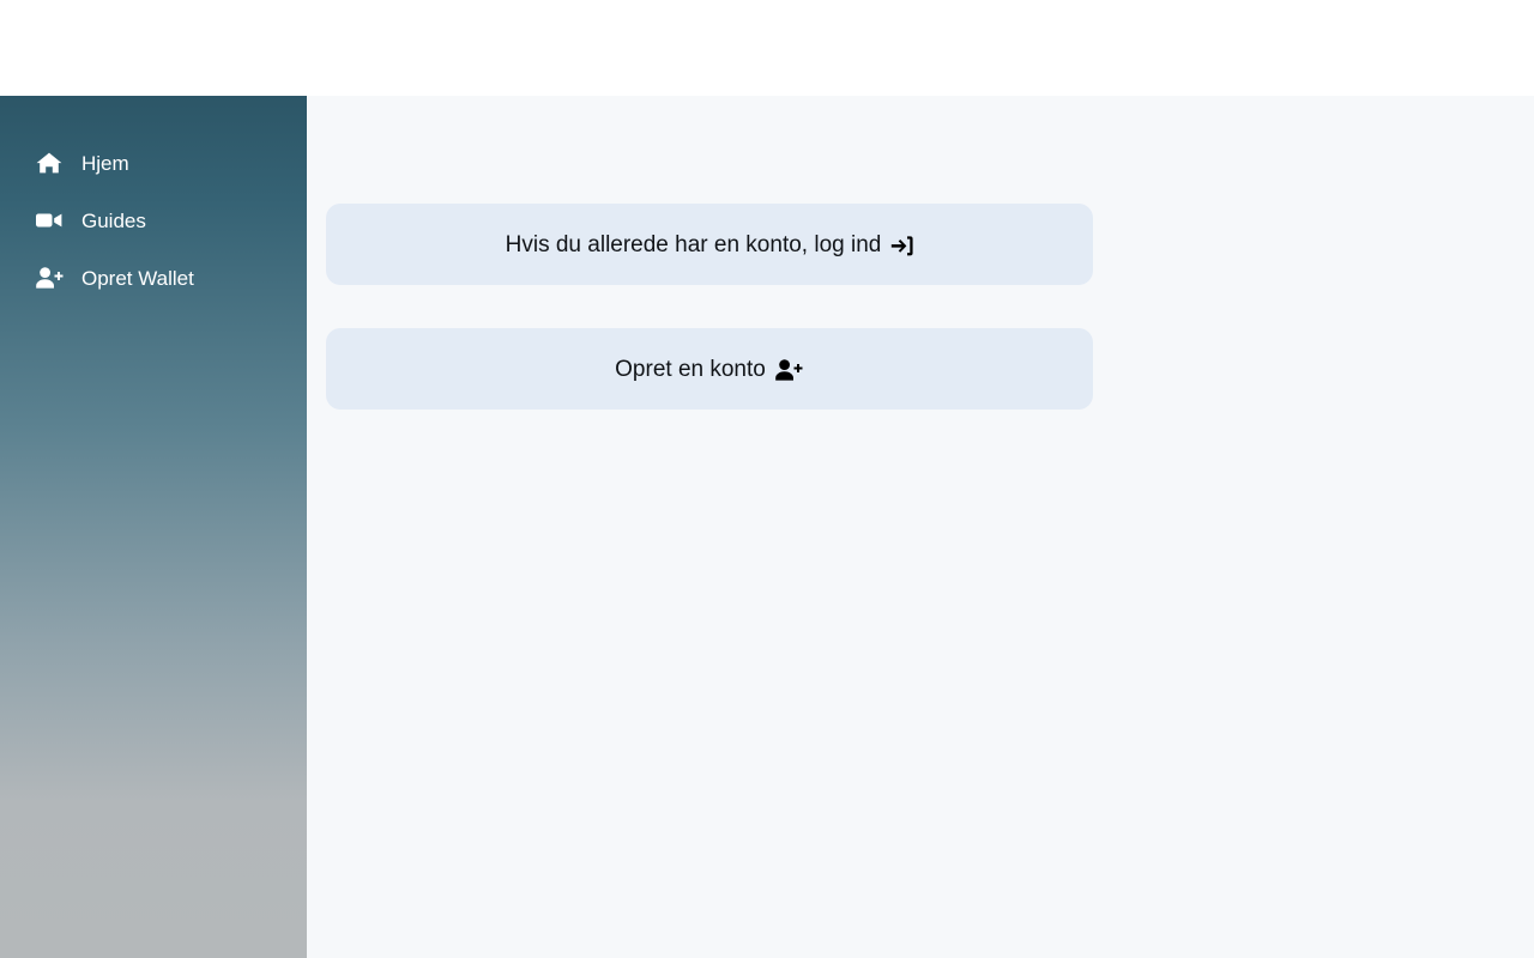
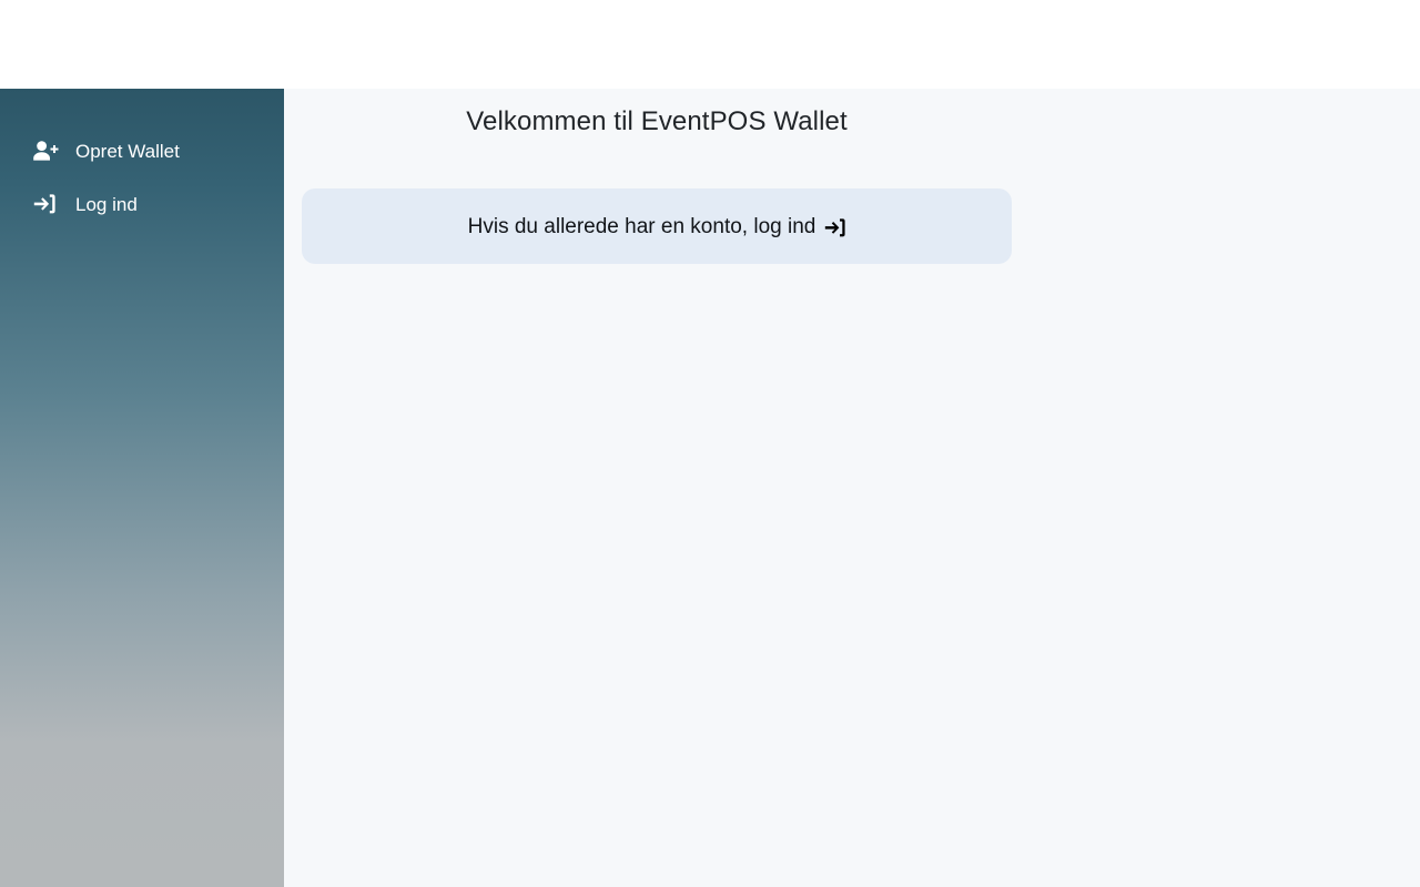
- Hjem
- Guides
  Opret Wallet
+ Log ind
+ Velkommen til EventPOS Wallet
  Hvis du allerede har en konto, log ind
- Opret en konto
